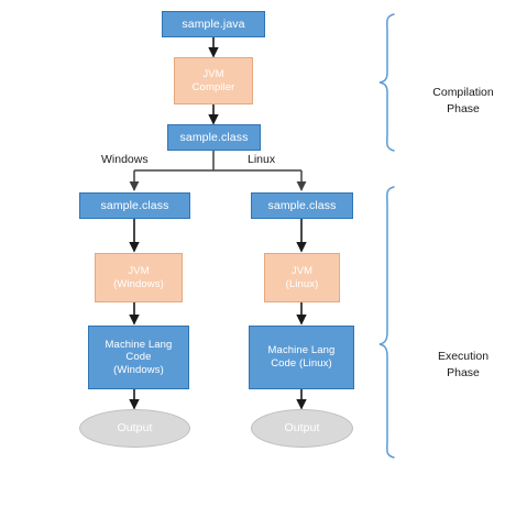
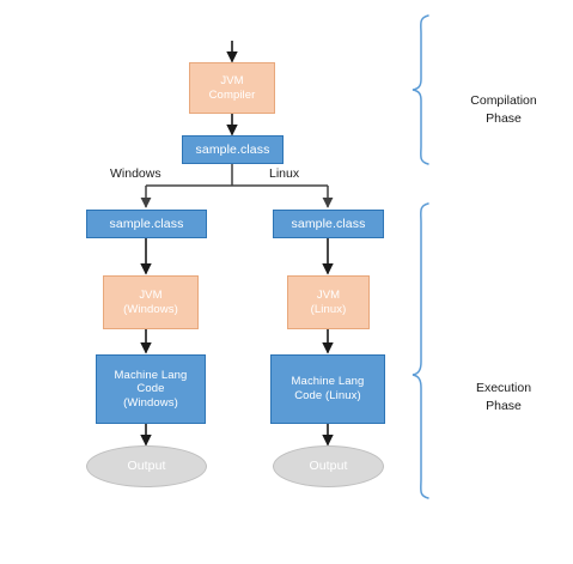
- sample.java
  JVM
  Compiler
  sample.class
  Windows
  Linux
  sample.class
  JVM
  (Windows)
  Machine Lang
  Code
  (Windows)
  Output
  sample.class
  JVM
  (Linux)
  Machine Lang
  Code (Linux)
  Output
  Compilation
  Phase
  Execution
  Phase
